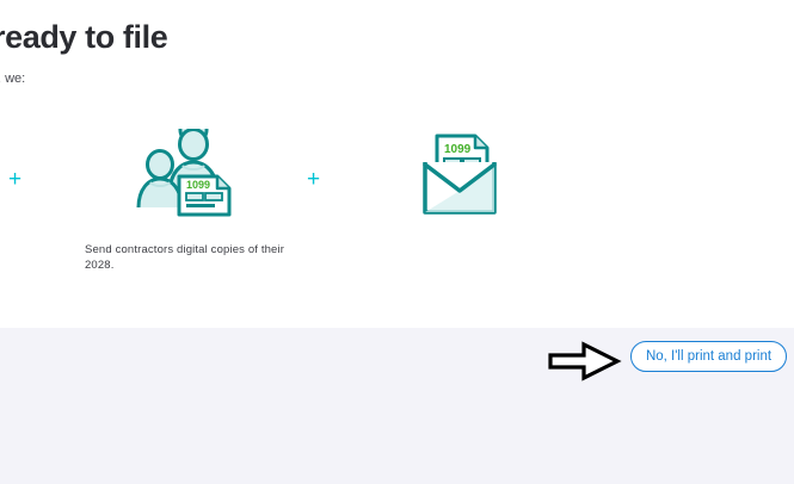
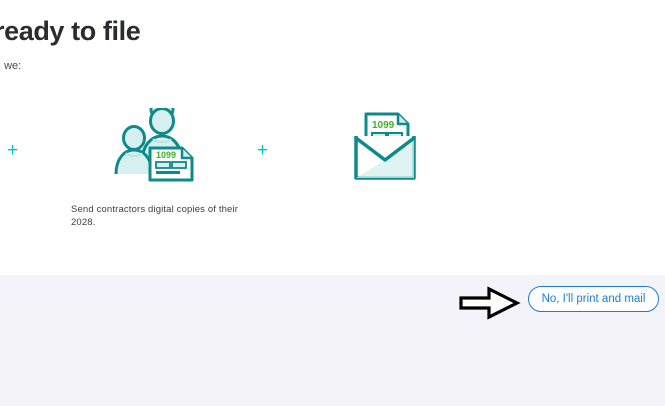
  eady to file
  we:
  +
  +
  1099
  Send contractors digital copies of their 2028.
  1099
- No, I'll print and print
+ No, I'll print and mail
